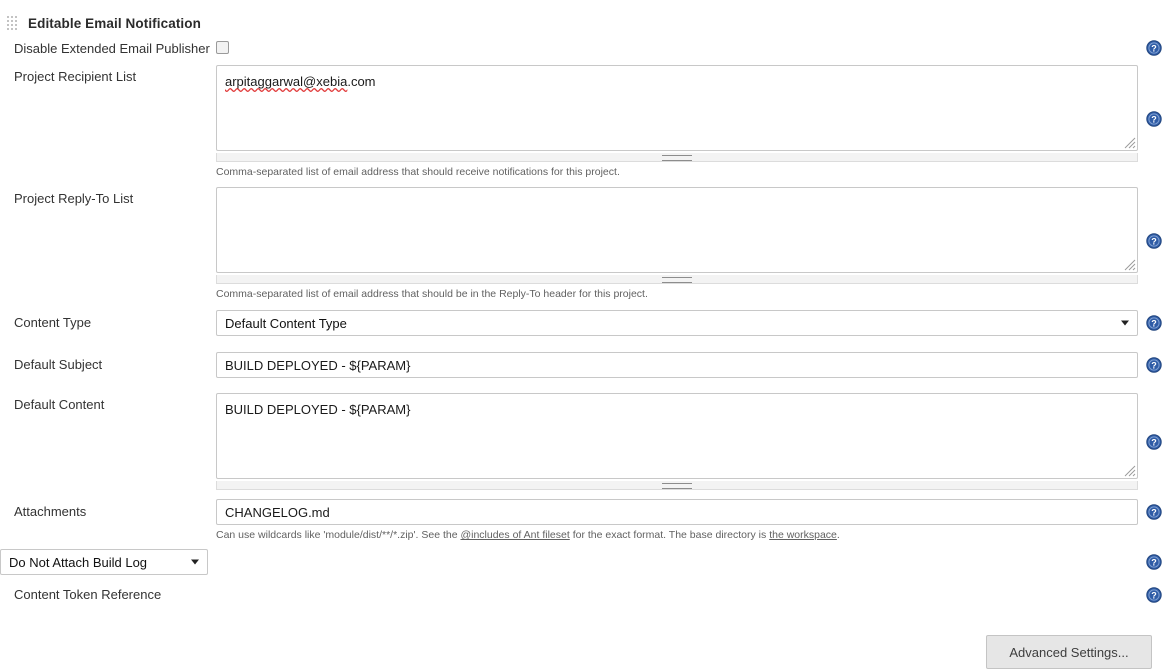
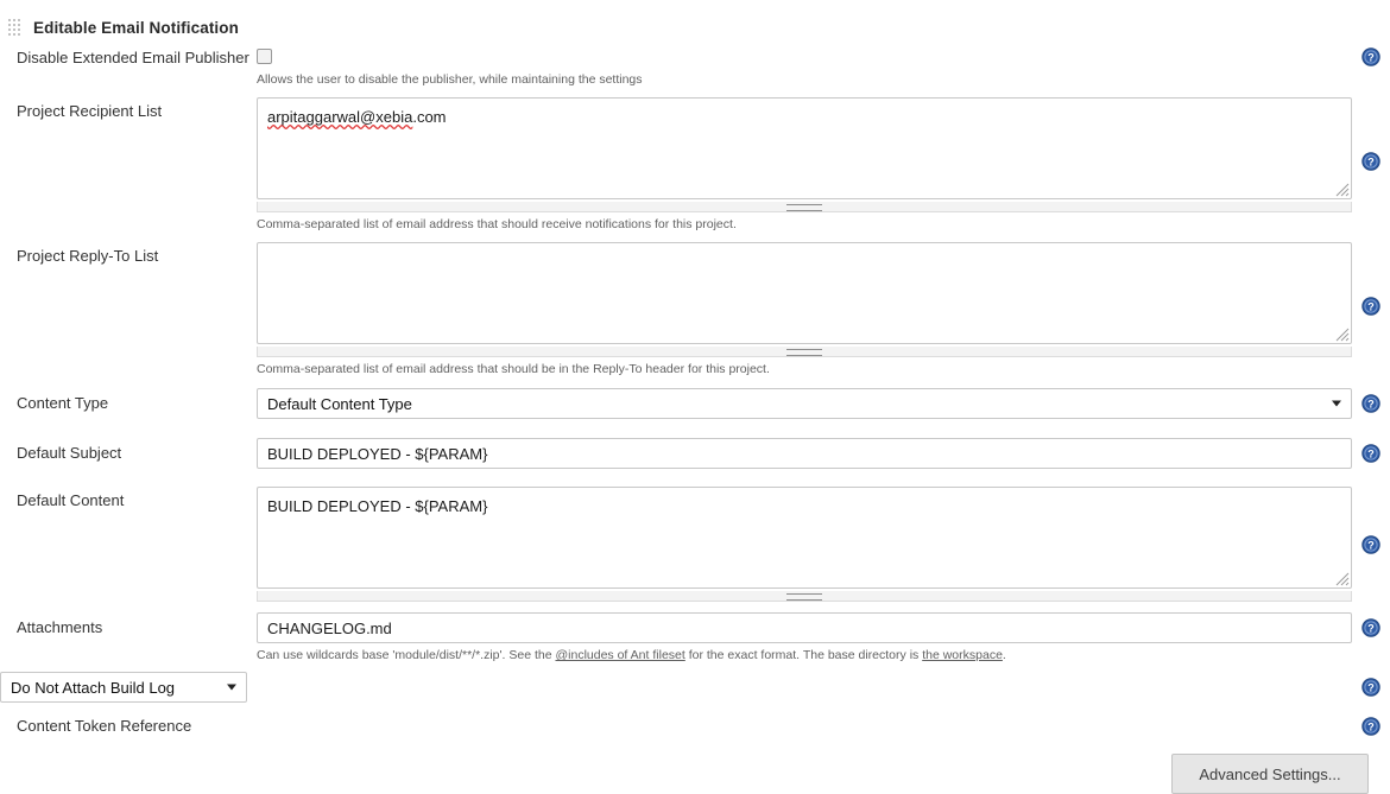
  Editable Email Notification
  Disable Extended Email Publisher
  ?
+ Allows the user to disable the publisher, while maintaining the settings
  Project Recipient List
  arpitaggarwal@xebia.com
  Comma-separated list of email address that should receive notifications for this project.
  ?
  Project Reply-To List
  Comma-separated list of email address that should be in the Reply-To header for this project.
  ?
  Content Type
  Default Content Type
  ?
  Default Subject
  BUILD DEPLOYED - ${PARAM}
  ?
  Default Content
  BUILD DEPLOYED - ${PARAM}
  ?
  Attachments
  CHANGELOG.md
- Can use wildcards like 'module/dist/**/*.zip'. See the @includes of Ant fileset for the exact format. The base directory is the workspace.
+ Can use wildcards base 'module/dist/**/*.zip'. See the @includes of Ant fileset for the exact format. The base directory is the workspace.
  ?
  Do Not Attach Build Log
  ?
  Content Token Reference
  ?
  Advanced Settings...
